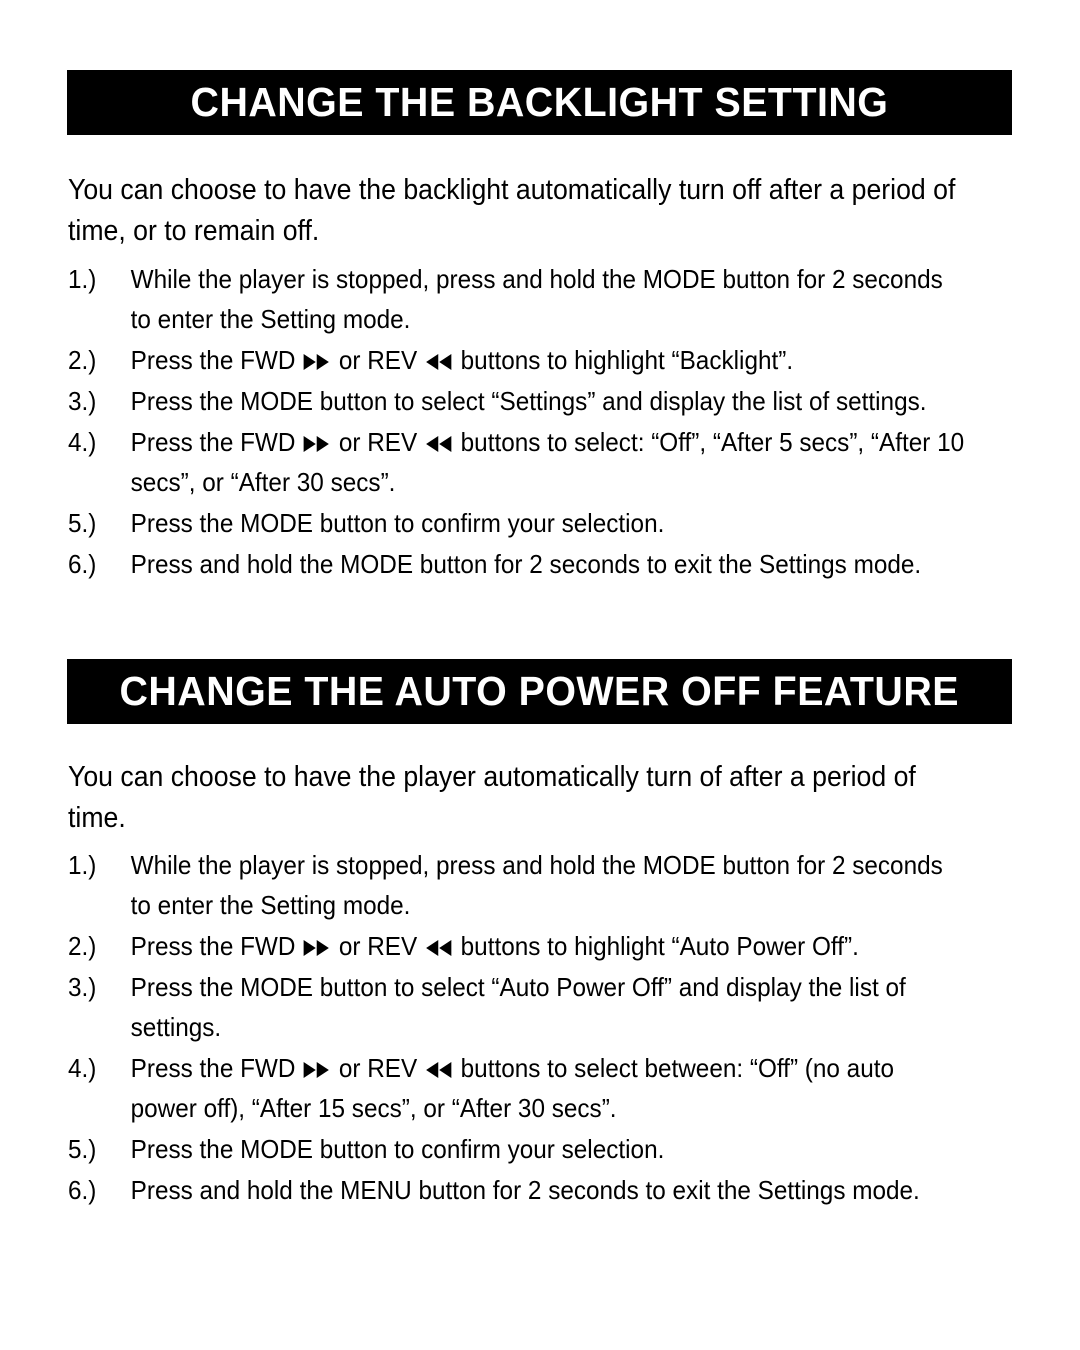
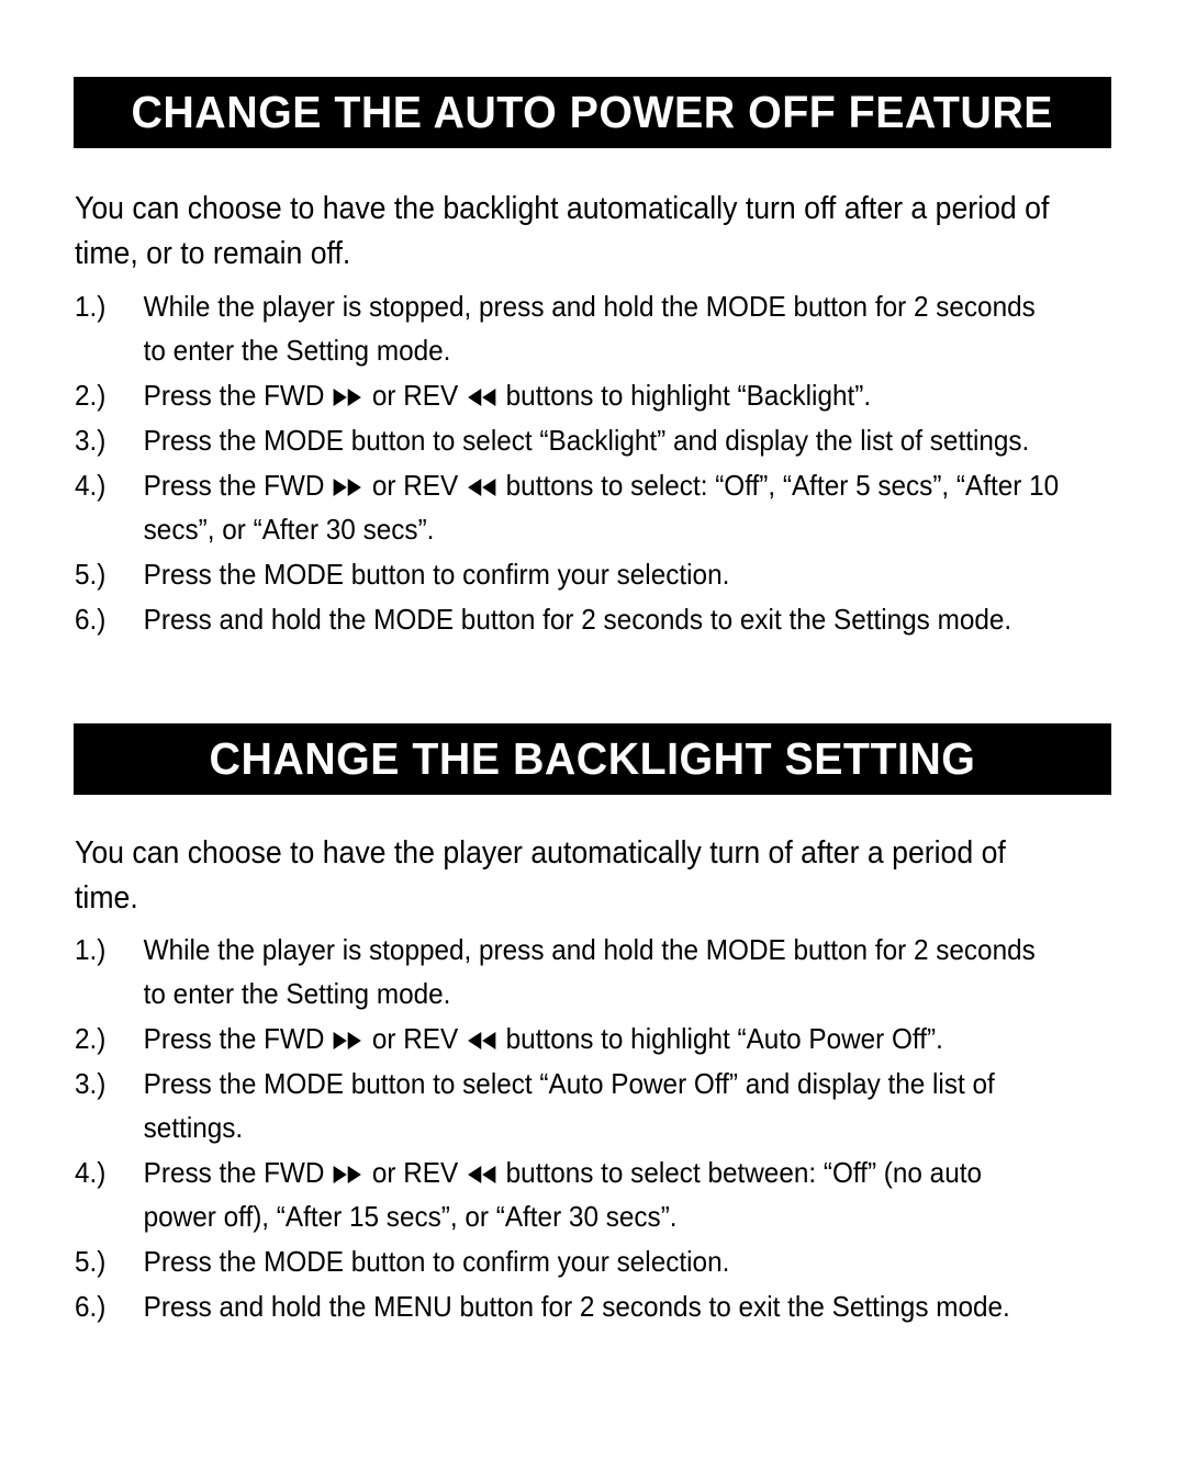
- CHANGE THE BACKLIGHT SETTING
+ CHANGE THE AUTO POWER OFF FEATURE
  You can choose to have the backlight automatically turn off after a period of time, or to remain off.
  1.)
  While the player is stopped, press and hold the MODE button for 2 seconds to enter the Setting mode.
  2.)
  Press the FWD or REV buttons to highlight “Backlight”.
  3.)
- Press the MODE button to select “Settings” and display the list of settings.
+ Press the MODE button to select “Backlight” and display the list of settings.
  4.)
  Press the FWD or REV buttons to select: “Off”, “After 5 secs”, “After 10 secs”, or “After 30 secs”.
  5.)
  Press the MODE button to confirm your selection.
  6.)
  Press and hold the MODE button for 2 seconds to exit the Settings mode.
- CHANGE THE AUTO POWER OFF FEATURE
+ CHANGE THE BACKLIGHT SETTING
  You can choose to have the player automatically turn of after a period of time.
  1.)
  While the player is stopped, press and hold the MODE button for 2 seconds to enter the Setting mode.
  2.)
  Press the FWD or REV buttons to highlight “Auto Power Off”.
  3.)
  Press the MODE button to select “Auto Power Off” and display the list of settings.
  4.)
  Press the FWD or REV buttons to select between: “Off” (no auto power off), “After 15 secs”, or “After 30 secs”.
  5.)
  Press the MODE button to confirm your selection.
  6.)
  Press and hold the MENU button for 2 seconds to exit the Settings mode.
